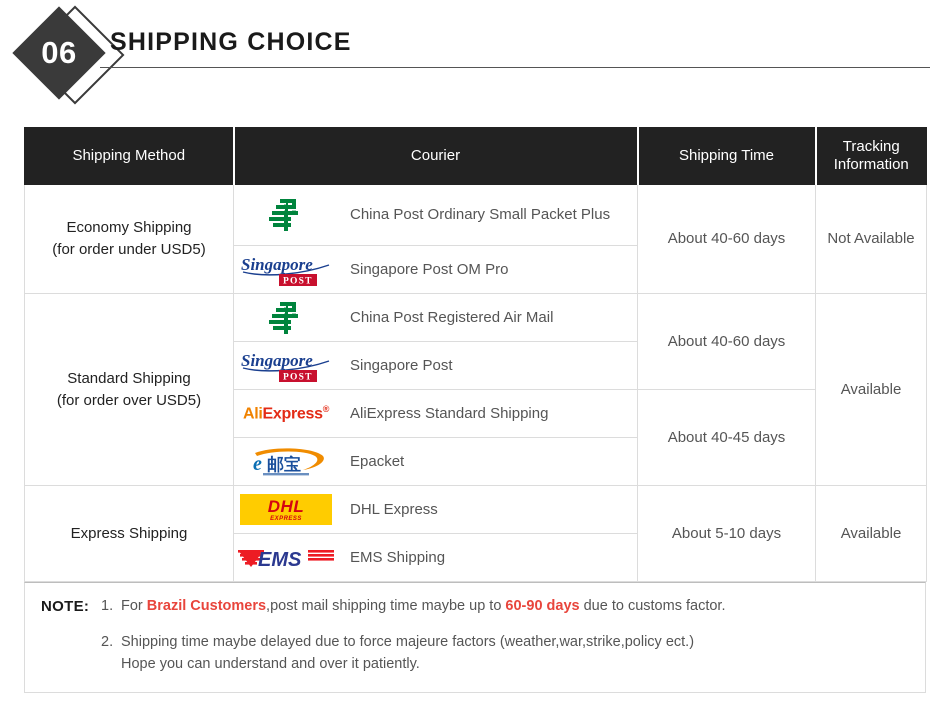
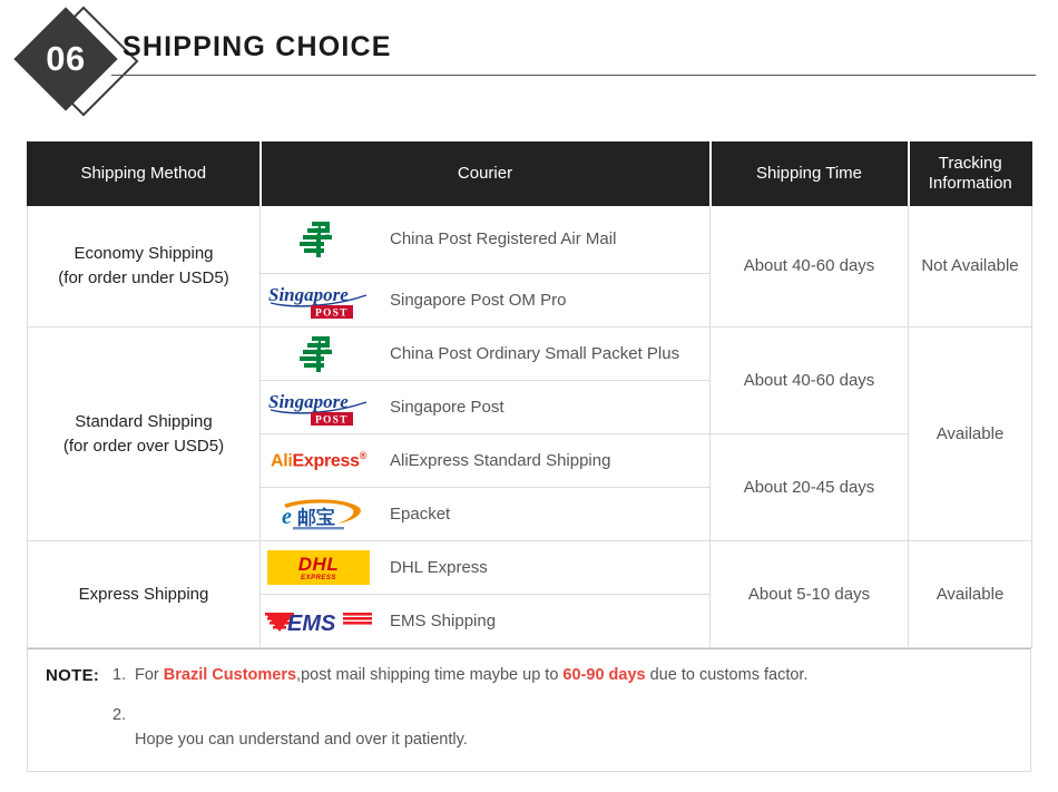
  06
  SHIPPING CHOICE
  Shipping Method	Courier	Shipping Time	Tracking Information
- Economy Shipping (for order under USD5)	China Post Ordinary Small Packet Plus	About 40-60 days	Not Available
+ Economy Shipping (for order under USD5)	China Post Registered Air Mail	About 40-60 days	Not Available
  Singapore POST Singapore Post OM Pro
- Standard Shipping (for order over USD5)	China Post Registered Air Mail	About 40-60 days	Available
+ Standard Shipping (for order over USD5)	China Post Ordinary Small Packet Plus	About 40-60 days	Available
  Singapore POST Singapore Post
- AliExpress® AliExpress Standard Shipping	About 40-45 days
+ AliExpress® AliExpress Standard Shipping	About 20-45 days
  e 邮宝 Epacket
  Express Shipping	DHL DHL Express	About 5-10 days	Available
  EMS EMS Shipping
  NOTE:
  1.
  For Brazil Customers,post mail shipping time maybe up to 60-90 days due to customs factor.
  2.
- Shipping time maybe delayed due to force majeure factors (weather,war,strike,policy ect.)
  Hope you can understand and over it patiently.
